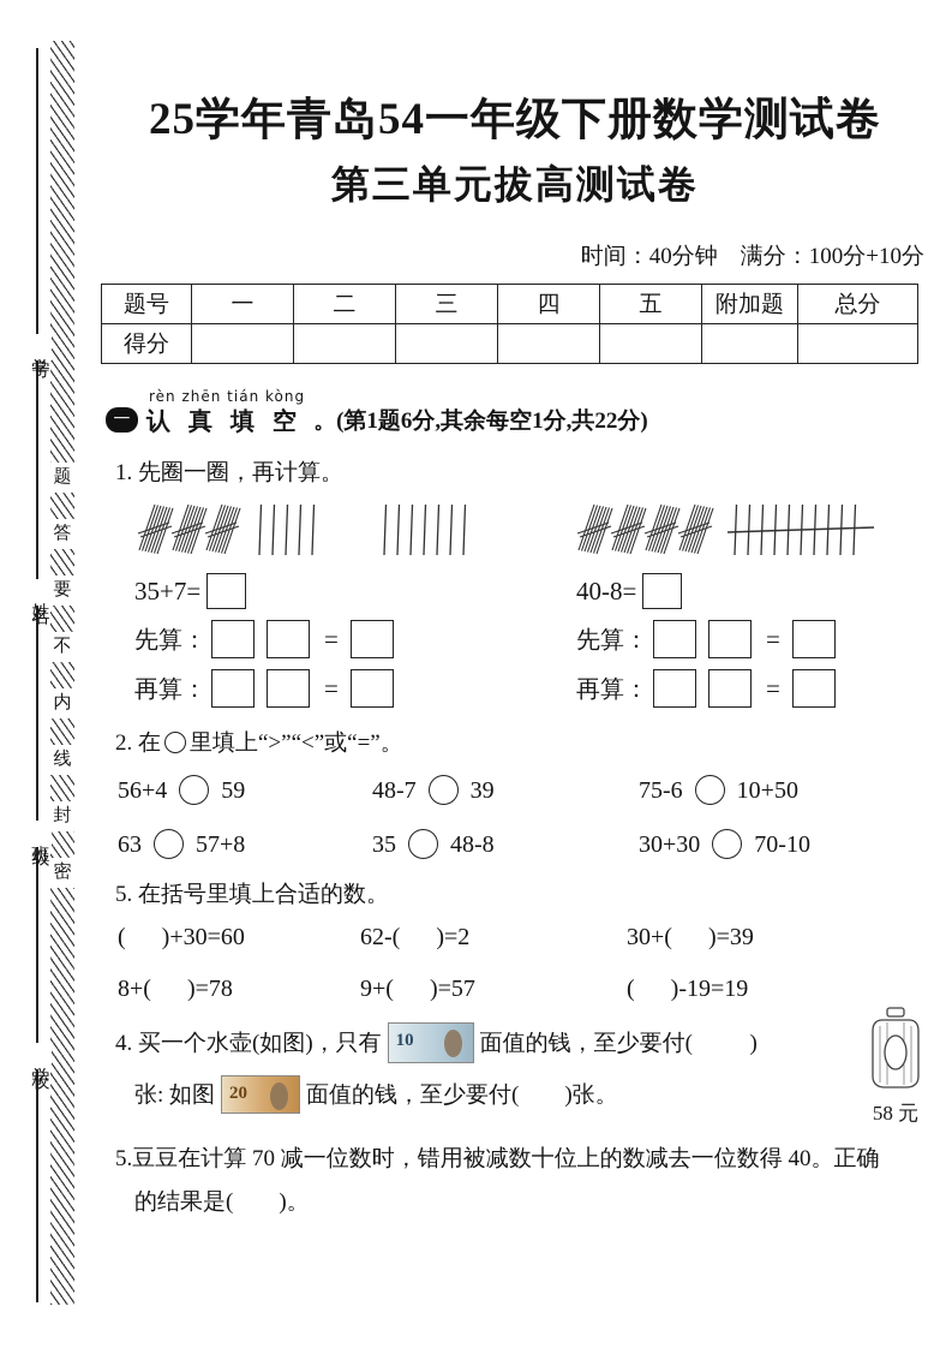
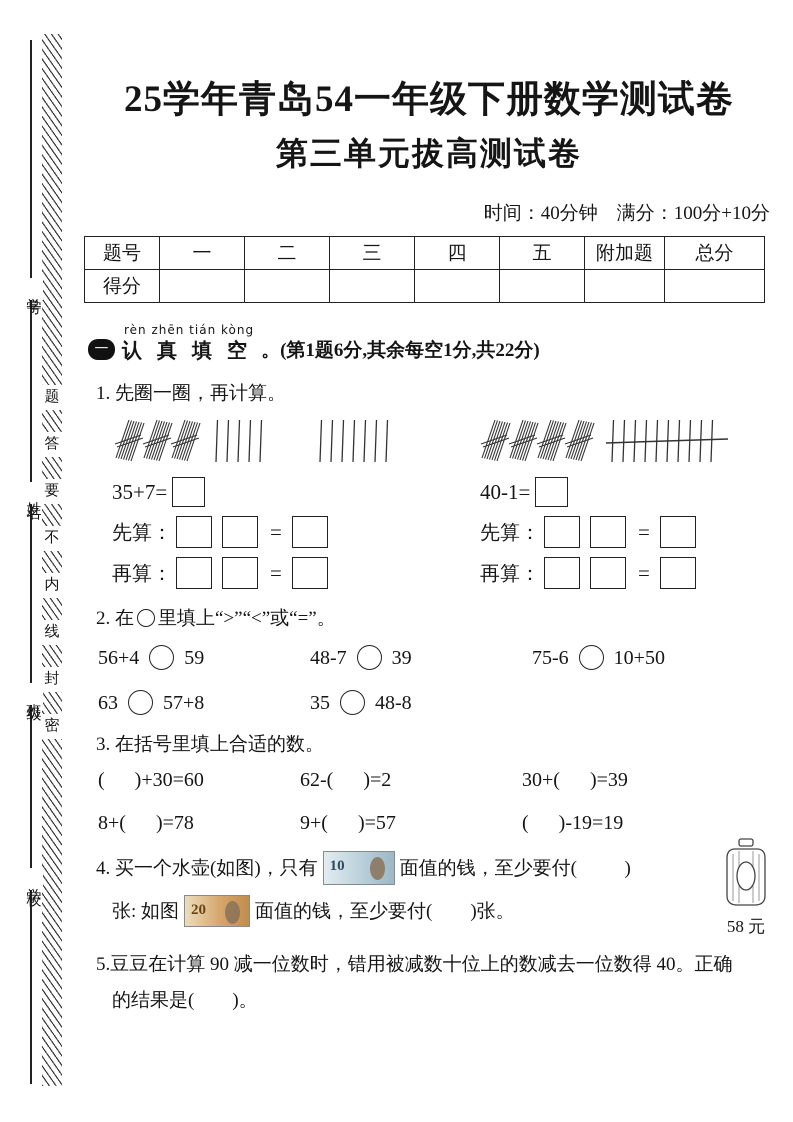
  题
  答
  要
  不
  内
  线
  封
  密
  25学年青岛54一年级下册数学测试卷
  第三单元拔高测试卷
  时间：40分钟 满分：100分+10分
  题号	一	二	三	四	五	附加题	总分
  得分
  一
  rèn zhēn tián kòng
  认 真 填 空
  。(第1题6分,其余每空1分,共22分)
  1. 先圈一圈，再计算。
  35+7=
- 40-8=
+ 40-1=
  先算：
  =
  先算：
  =
  再算：
  =
  再算：
  =
  2. 在 里填上“>”“<”或“=”。
  56+4 59
  48-7 39
  75-6 10+50
  63 57+8
  35 48-8
- 30+30 70-10
- 5. 在括号里填上合适的数。
+ 3. 在括号里填上合适的数。
  ( )+30=60
  62-( )=2
  30+( )=39
  8+( )=78
  9+( )=57
  ( )-19=19
  4. 买一个水壶(如图)，只有
  10
  面值的钱，至少要付( )
  张: 如图
  20
  面值的钱，至少要付( )张。
  58 元
- 5.豆豆在计算 70 减一位数时，错用被减数十位上的数减去一位数得 40。正确
+ 5.豆豆在计算 90 减一位数时，错用被减数十位上的数减去一位数得 40。正确
  的结果是( )。
